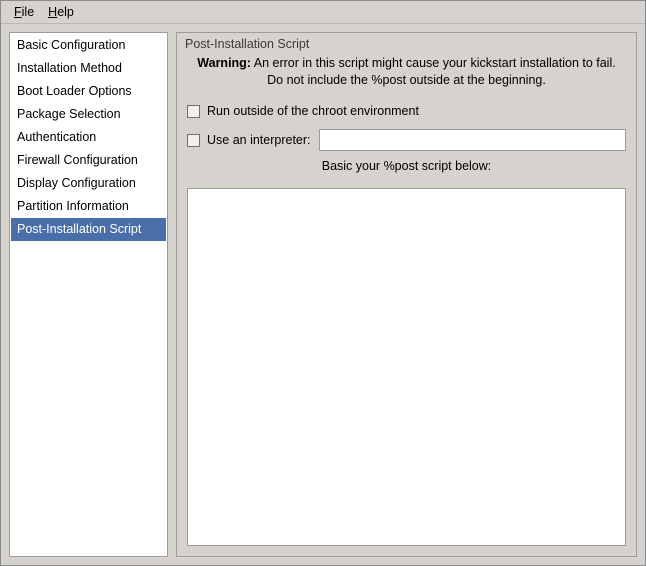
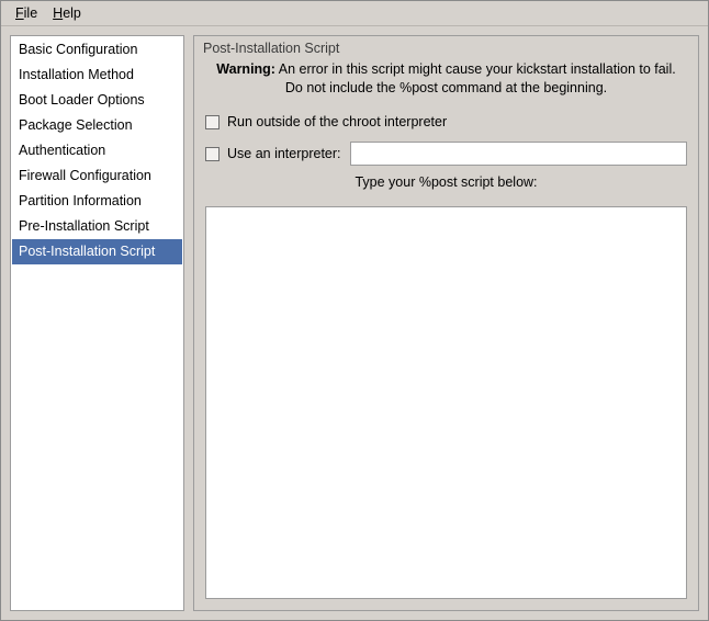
  File
  Help
  Basic Configuration
  Installation Method
  Boot Loader Options
  Package Selection
  Authentication
  Firewall Configuration
- Display Configuration
  Partition Information
+ Pre-Installation Script
  Post-Installation Script
  Post-Installation Script
- Warning: An error in this script might cause your kickstart installation to fail. Do not include the %post outside at the beginning.
+ Warning: An error in this script might cause your kickstart installation to fail. Do not include the %post command at the beginning.
- Run outside of the chroot environment
+ Run outside of the chroot interpreter
  Use an interpreter:
- Basic your %post script below:
+ Type your %post script below:
